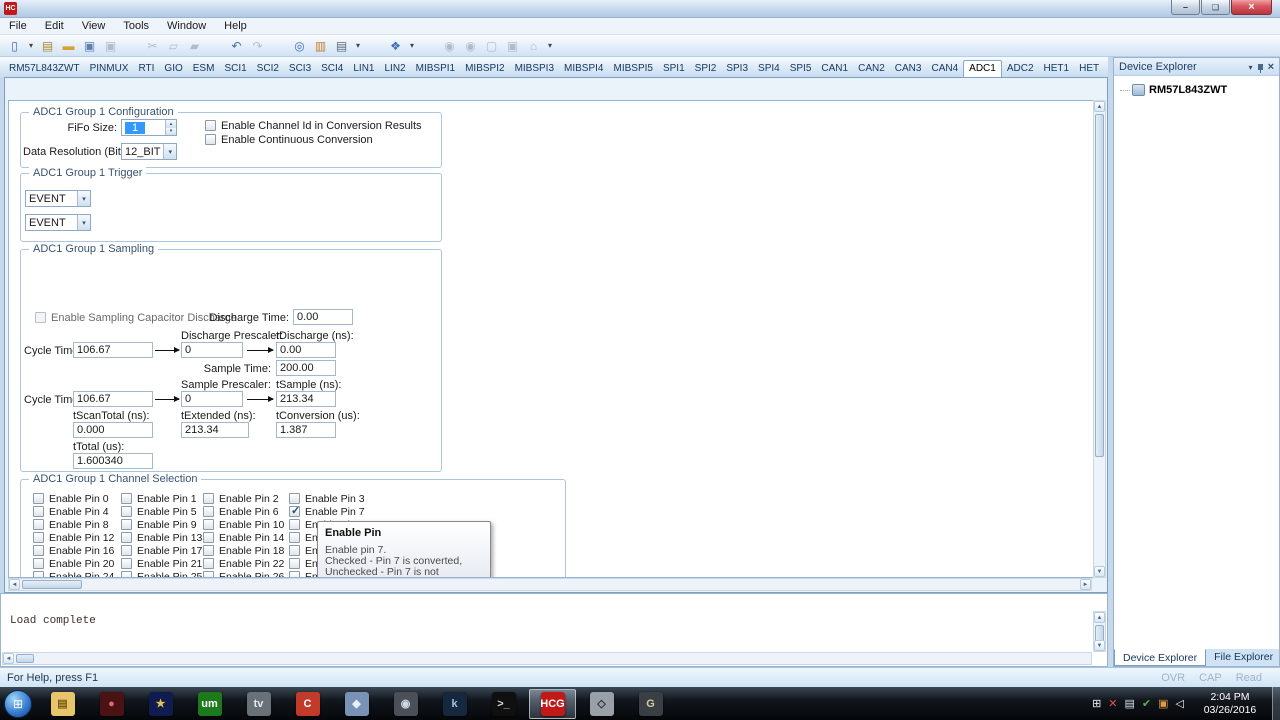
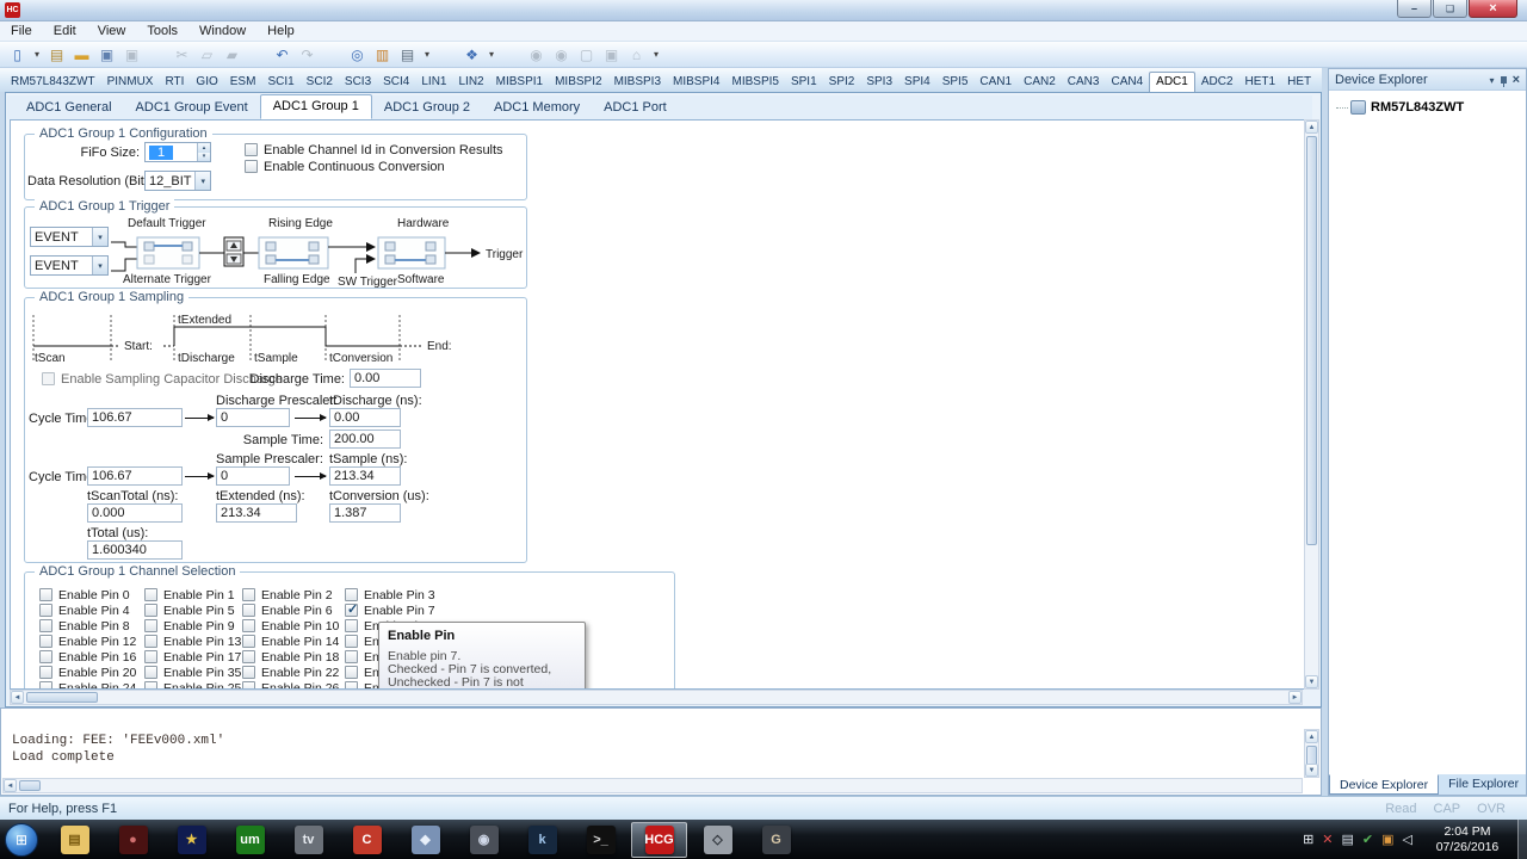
  File
  Edit
  View
  Tools
  Window
  Help
  ▯
  ▾
  ▤
  ▬
  ▣
  ▣
  ✂
  ▱
  ▰
  ↶
  ↷
  ◎
  ▥
  ▤
  ▾
  ❖
  ▾
  ◉
  ◉
  ▢
  ▣
  ⌂
  ▾
  RM57L843ZWT
  PINMUX
  RTI
  GIO
  ESM
  SCI1
  SCI2
  SCI3
  SCI4
  LIN1
  LIN2
  MIBSPI1
  MIBSPI2
  MIBSPI3
  MIBSPI4
  MIBSPI5
  SPI1
  SPI2
  SPI3
  SPI4
  SPI5
  CAN1
  CAN2
  CAN3
  CAN4
  ADC1
  ADC2
  HET1
  HET
+ ADC1 General
+ ADC1 Group Event
+ ADC1 Group 1
+ ADC1 Group 2
+ ADC1 Memory
+ ADC1 Port
  ADC1 Group 1 Configuration
  FiFo Size:
  1
  Data Resolution (Bit
  12_BIT
  Enable Channel Id in Conversion Results
  Enable Continuous Conversion
  ADC1 Group 1 Trigger
  EVENT
  EVENT
+ Default Trigger
+ Alternate Trigger
+ Rising Edge
+ Falling Edge
+ SW Trigger
+ Hardware
+ Software
+ Trigger
  ADC1 Group 1 Sampling
+ Start:
+ End:
+ tScan
+ tExtended
+ tDischarge
+ tSample
+ tConversion
  Enable Sampling Capacitor Discharge
  Discharge Time:
  0.00
  Discharge Prescaler:
  tDischarge (ns):
  Cycle Tim
  106.67
  0
  0.00
  Sample Time:
  200.00
  Sample Prescaler:
  tSample (ns):
  Cycle Tim
  106.67
  0
  213.34
  tScanTotal (ns):
  tExtended (ns):
  tConversion (us):
  0.000
  213.34
  1.387
  tTotal (us):
  1.600340
  ADC1 Group 1 Channel Selection
  Enable Pin 0
  Enable Pin 1
  Enable Pin 2
  Enable Pin 3
  Enable Pin 4
  Enable Pin 5
  Enable Pin 6
  Enable Pin 7
  Enable Pin 8
  Enable Pin 9
  Enable Pin 10
  Enable Pin 12
  Enable Pin 13
  Enable Pin 14
  Enable Pin 16
  Enable Pin 17
  Enable Pin 18
  Enable Pin 20
- Enable Pin 21
+ Enable Pin 35
  Enable Pin 22
  Enable Pin
  Enable pin 7.
  Checked - Pin 7 is converted,
  Device Explorer
  RM57L843ZWT
  Device Explorer
  File Explorer
+ Loading: FEE: 'FEEv000.xml'
  Load complete
  For Help, press F1
- OVR
+ Read
  CAP
- Read
+ OVR
  ⊞
  ▤
  ●
  ★
  um
  tv
  C
  ◆
  ◉
  k
  >_
  HCG
  ◇
  G
  ⊞
  ✕
  ▤
  ✔
  ▣
  ◁
  2:04 PM
- 03/26/2016
+ 07/26/2016
